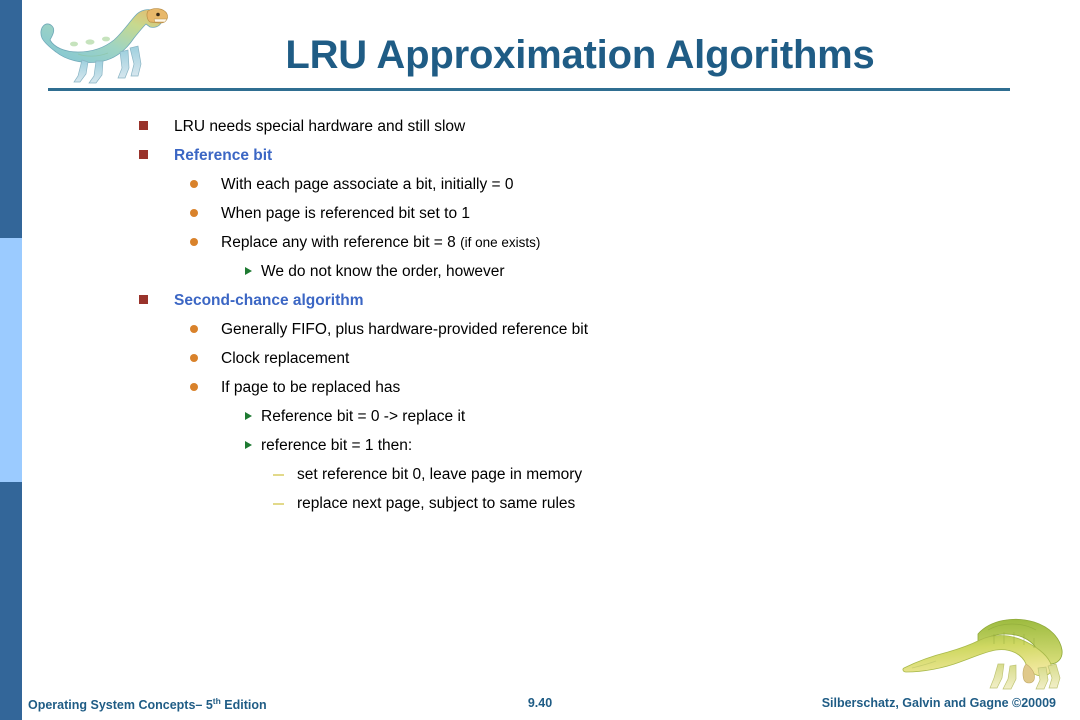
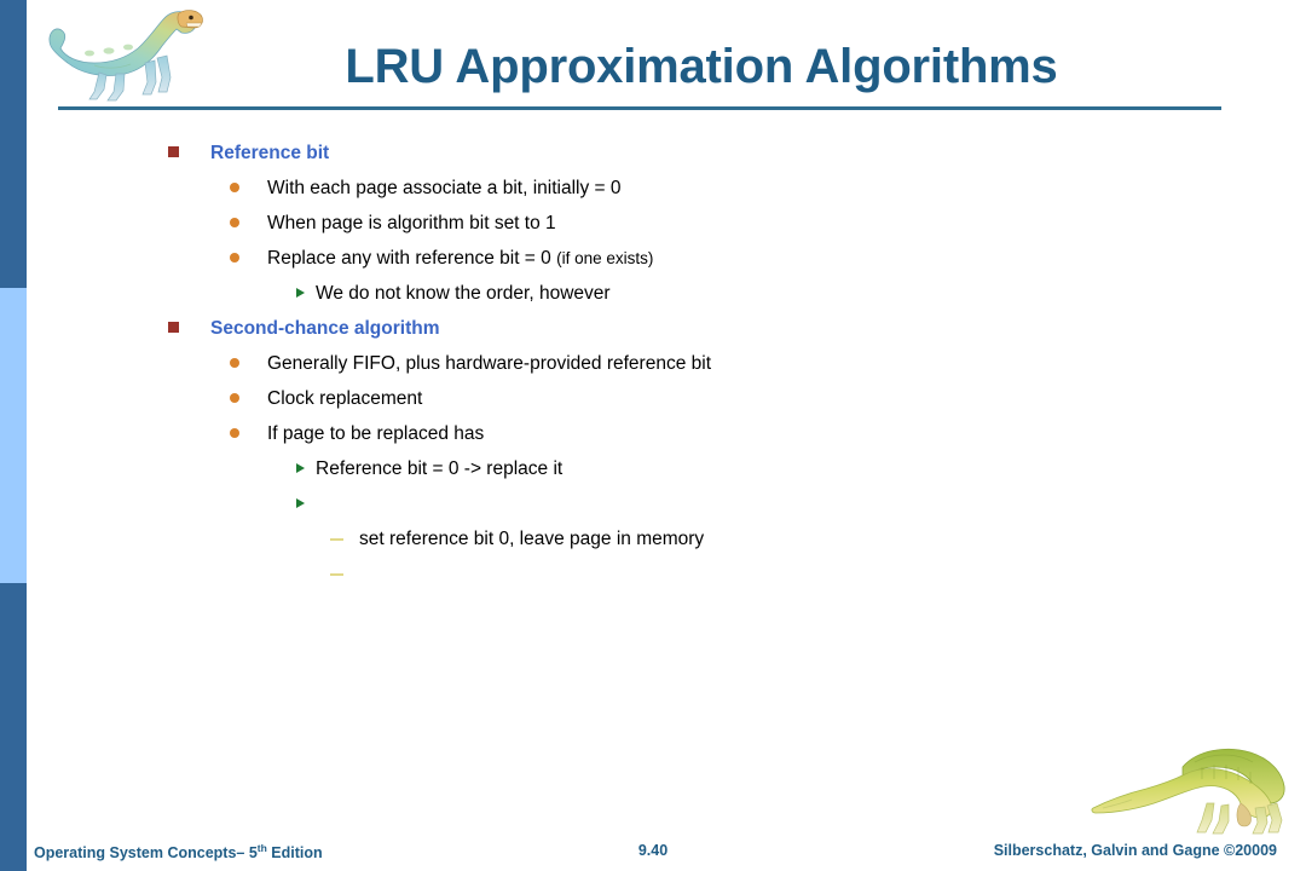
  LRU Approximation Algorithms
- LRU needs special hardware and still slow
  Reference bit
  With each page associate a bit, initially = 0
- When page is referenced bit set to 1
+ When page is algorithm bit set to 1
- Replace any with reference bit = 8 (if one exists)
+ Replace any with reference bit = 0 (if one exists)
  We do not know the order, however
  Second-chance algorithm
  Generally FIFO, plus hardware-provided reference bit
  Clock replacement
  If page to be replaced has
  Reference bit = 0 -> replace it
- reference bit = 1 then:
  set reference bit 0, leave page in memory
- replace next page, subject to same rules
  Operating System Concepts– 5th Edition
  9.40
  Silberschatz, Galvin and Gagne ©20009
